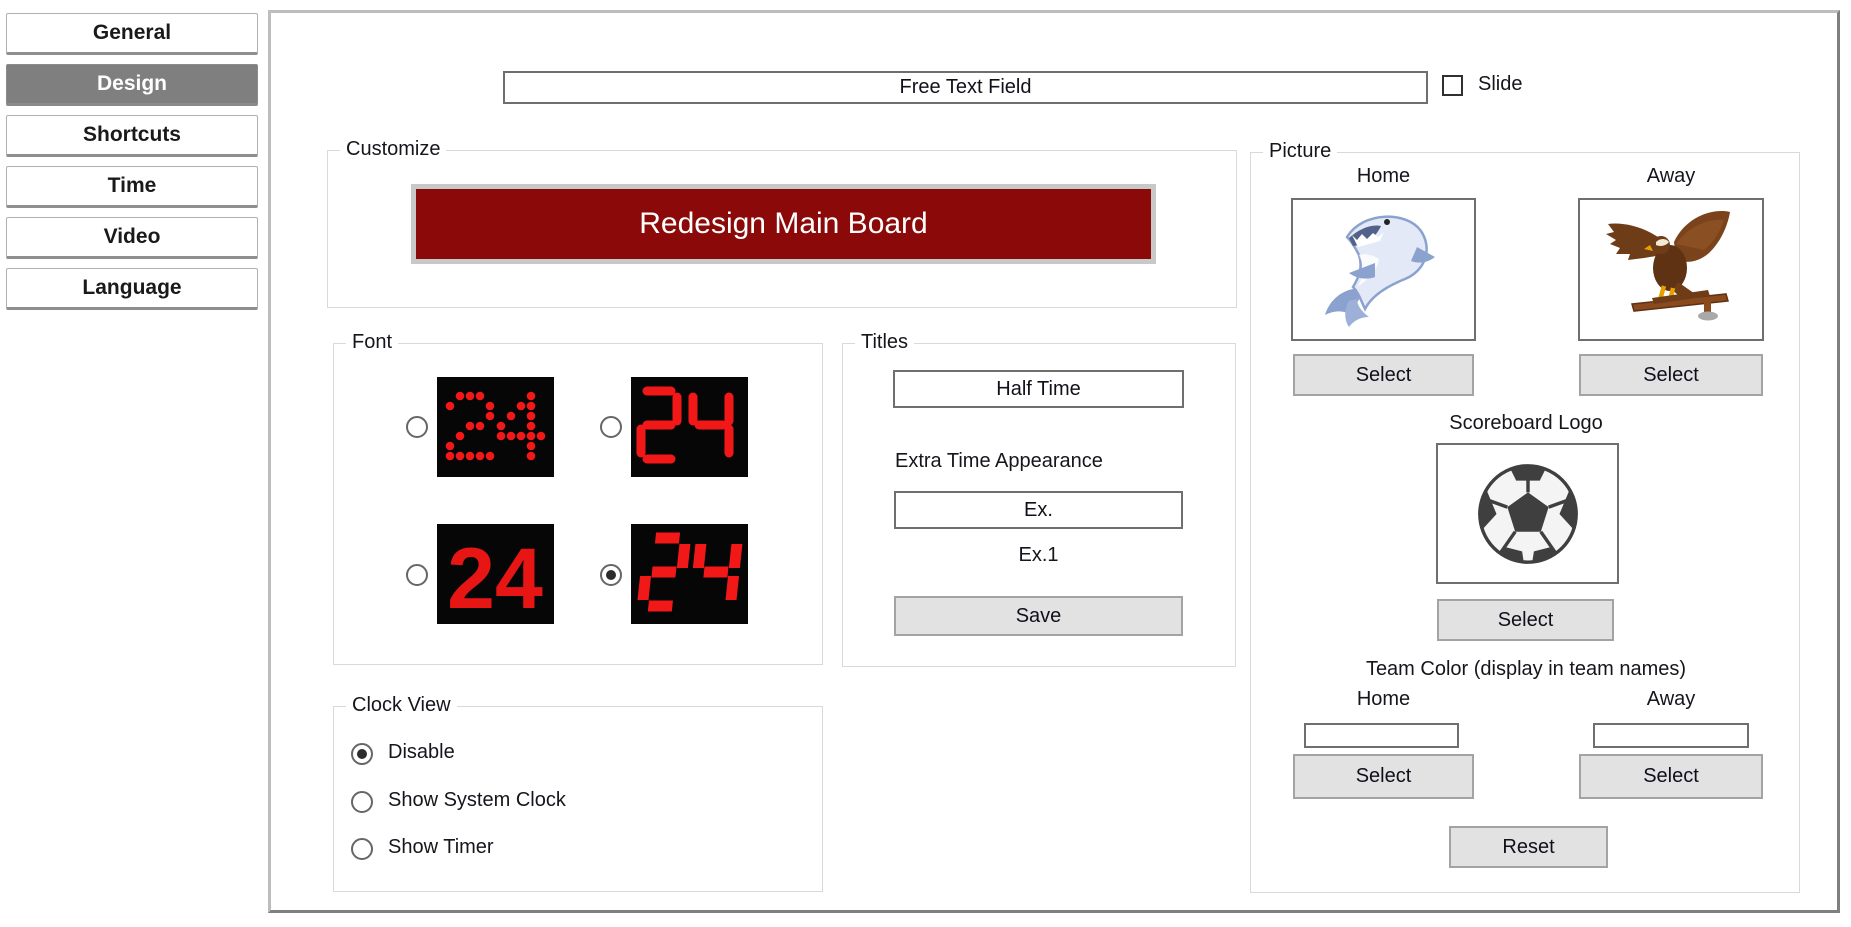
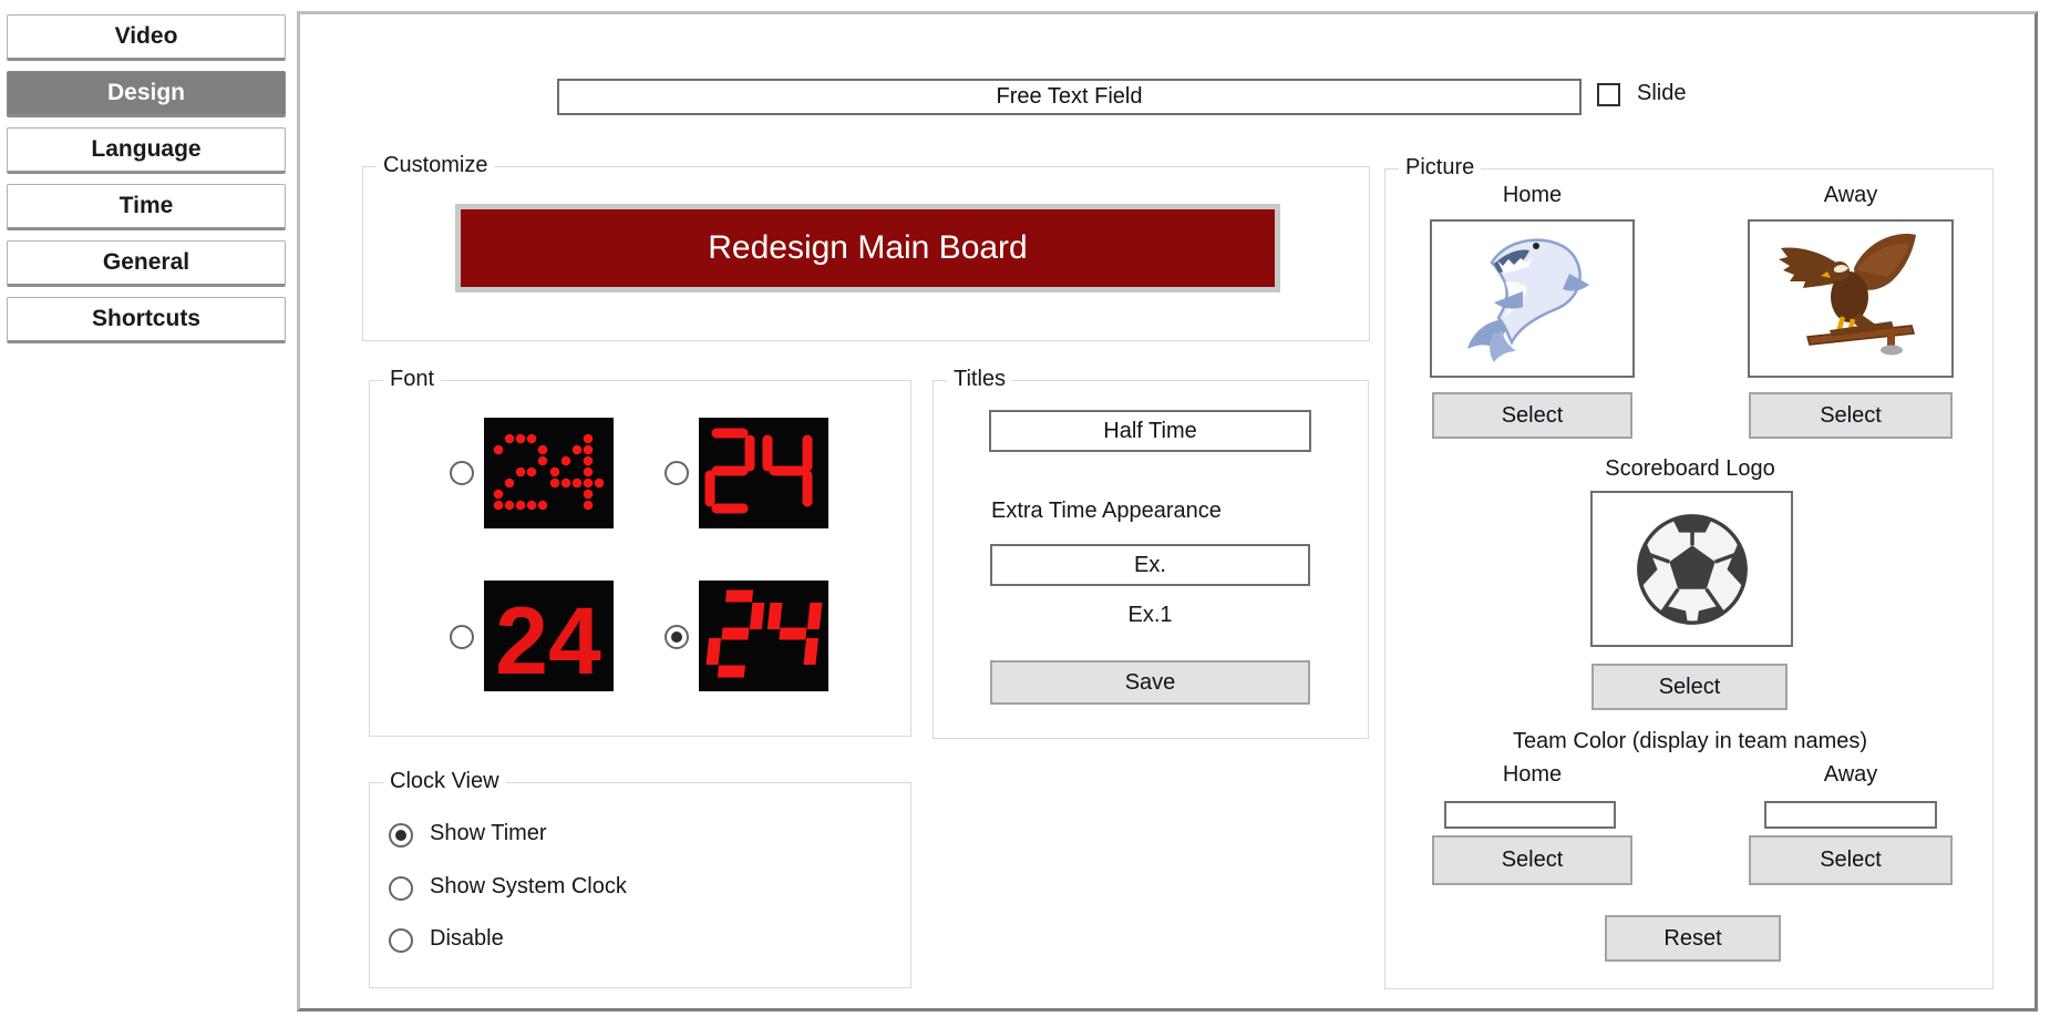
- General
+ Video
  Design
- Shortcuts
+ Language
  Time
- Video
+ General
- Language
+ Shortcuts
  Free Text Field
  Slide
  Customize
  Redesign Main Board
  Font
  24
  Titles
  Half Time
  Extra Time Appearance
  Ex.
  Ex.1
  Save
  Clock View
- Disable
+ Show Timer
  Show System Clock
- Show Timer
+ Disable
  Picture
  Home
  Away
  Select
  Select
  Scoreboard Logo
  Select
  Team Color (display in team names)
  Home
  Away
  Select
  Select
  Reset
